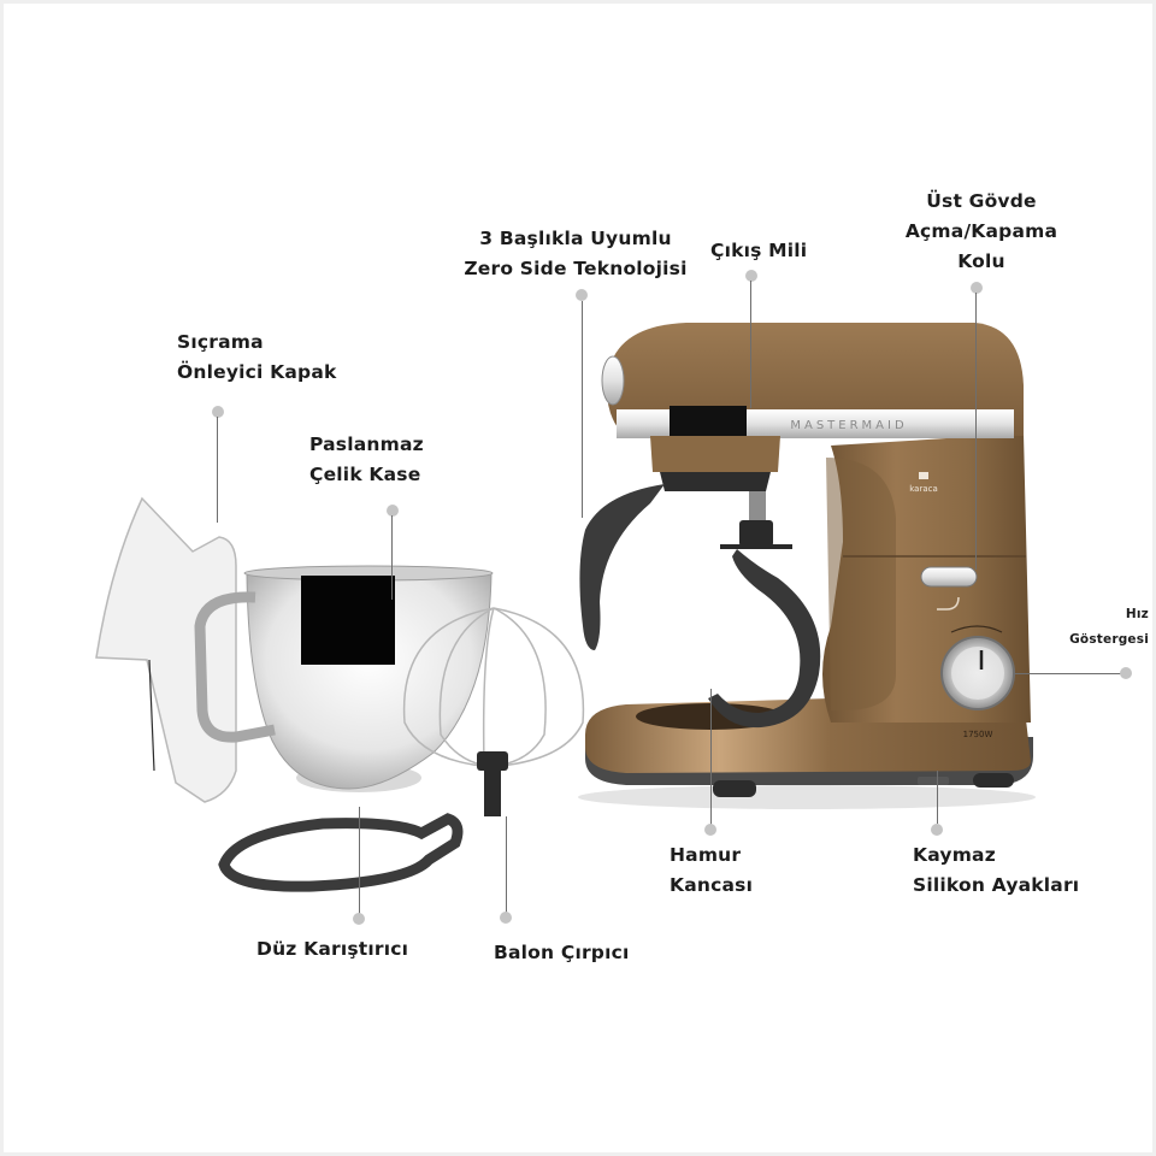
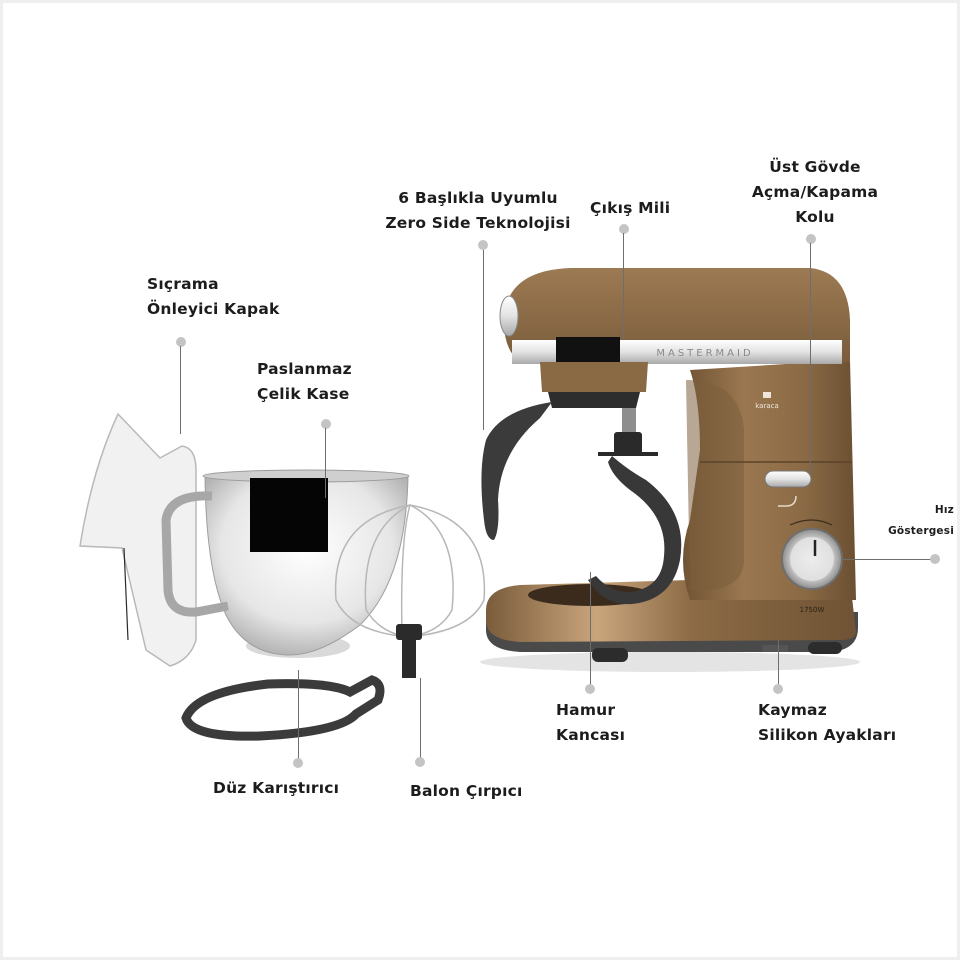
  MASTERMAID
  karaca
  1750W
  Sıçrama
  Önleyici Kapak
  Paslanmaz
  Çelik Kase
- 3 Başlıkla Uyumlu
+ 6 Başlıkla Uyumlu
  Zero Side Teknolojisi
  Çıkış Mili
  Üst Gövde
  Açma/Kapama
  Kolu
  Hız
  Göstergesi
  Hamur
  Kancası
  Kaymaz
  Silikon Ayakları
  Düz Karıştırıcı
  Balon Çırpıcı
